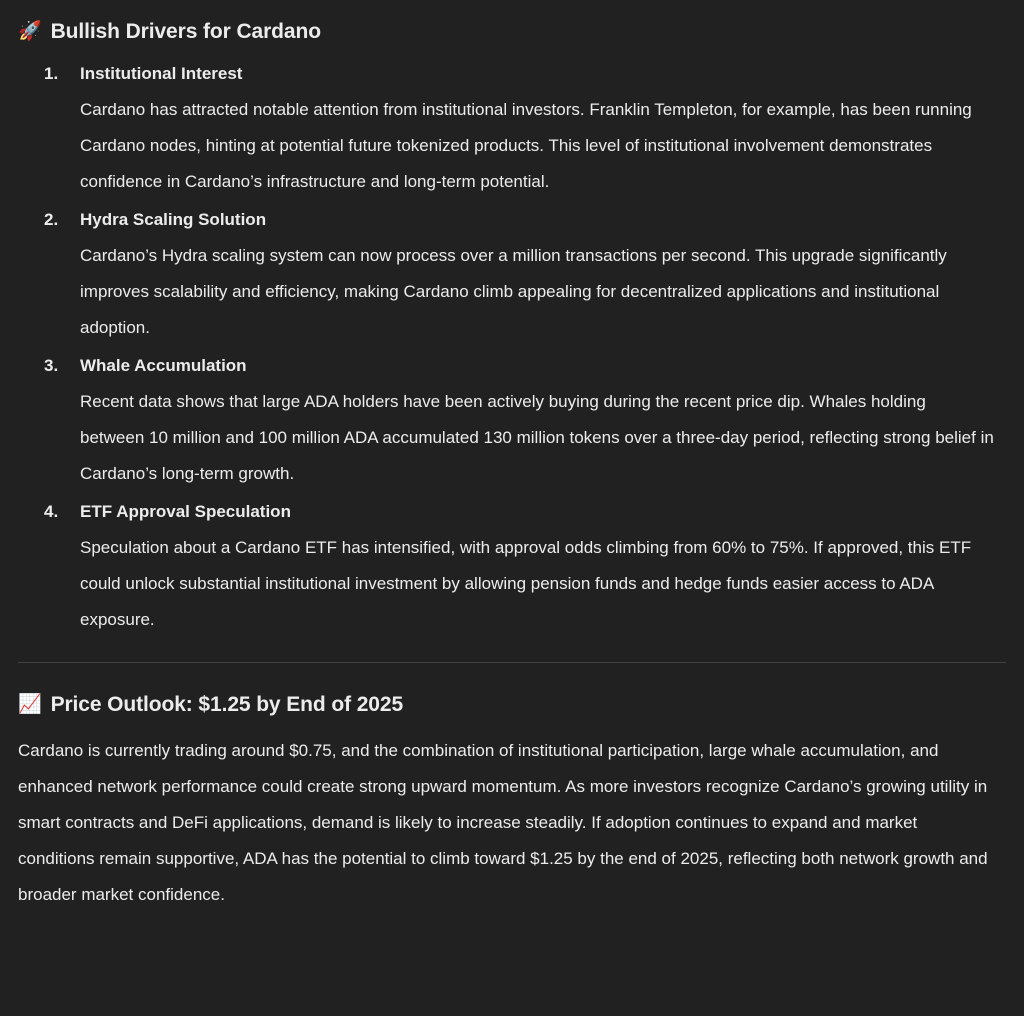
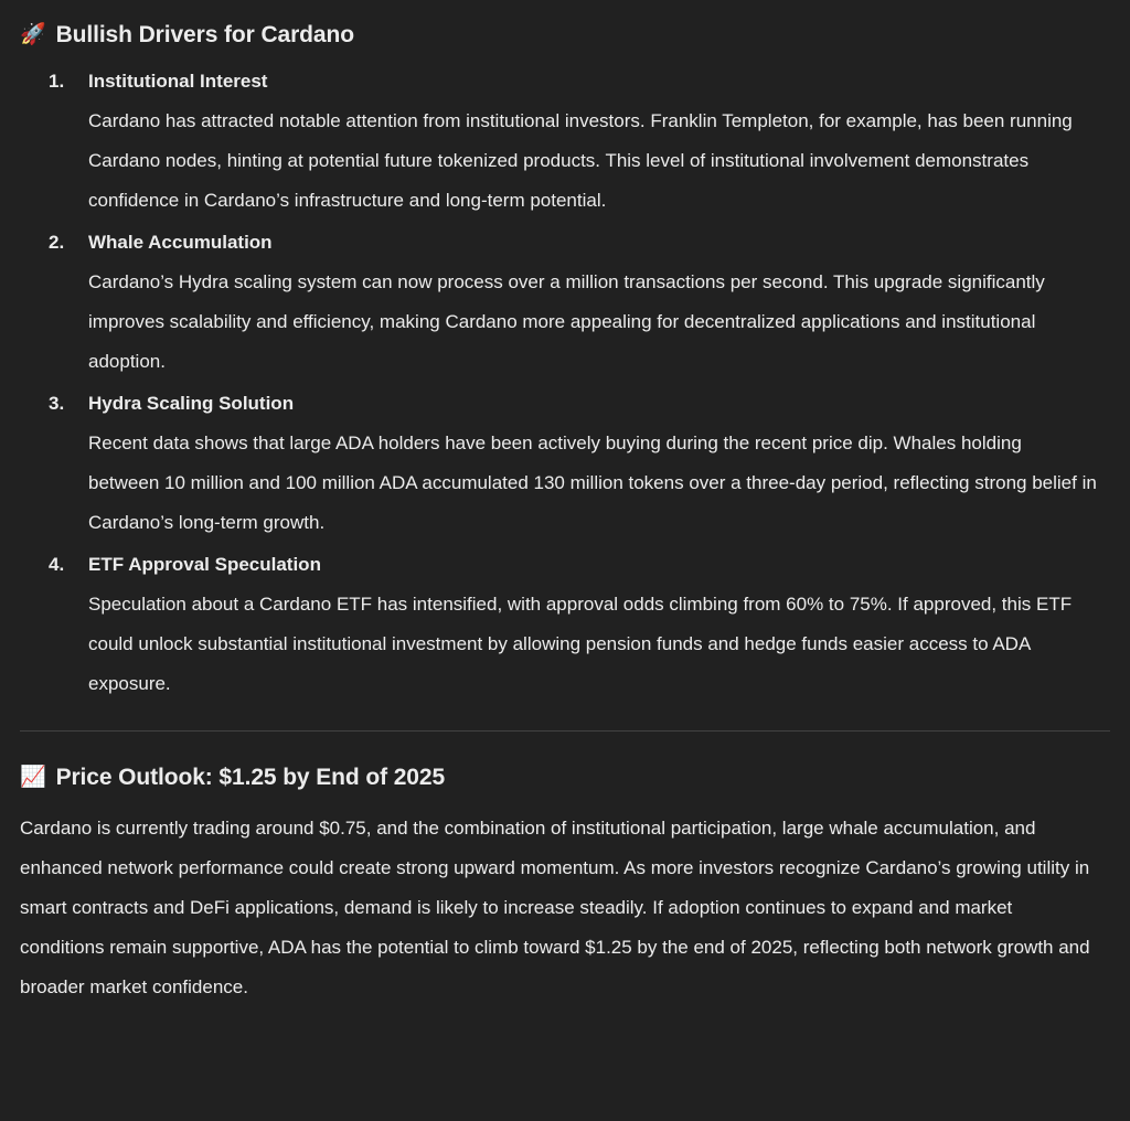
  🚀
  Bullish Drivers for Cardano
  1.
  Institutional Interest
  Cardano has attracted notable attention from institutional investors. Franklin Templeton, for example, has been running Cardano nodes, hinting at potential future tokenized products. This level of institutional involvement demonstrates confidence in Cardano’s infrastructure and long-term potential.
  2.
- Hydra Scaling Solution
+ Whale Accumulation
- Cardano’s Hydra scaling system can now process over a million transactions per second. This upgrade significantly improves scalability and efficiency, making Cardano climb appealing for decentralized applications and institutional adoption.
+ Cardano’s Hydra scaling system can now process over a million transactions per second. This upgrade significantly improves scalability and efficiency, making Cardano more appealing for decentralized applications and institutional adoption.
  3.
- Whale Accumulation
+ Hydra Scaling Solution
  Recent data shows that large ADA holders have been actively buying during the recent price dip. Whales holding between 10 million and 100 million ADA accumulated 130 million tokens over a three-day period, reflecting strong belief in Cardano’s long-term growth.
  4.
  ETF Approval Speculation
  Speculation about a Cardano ETF has intensified, with approval odds climbing from 60% to 75%. If approved, this ETF could unlock substantial institutional investment by allowing pension funds and hedge funds easier access to ADA exposure.
  📈
  Price Outlook: $1.25 by End of 2025
  Cardano is currently trading around $0.75, and the combination of institutional participation, large whale accumulation, and enhanced network performance could create strong upward momentum. As more investors recognize Cardano’s growing utility in smart contracts and DeFi applications, demand is likely to increase steadily. If adoption continues to expand and market conditions remain supportive, ADA has the potential to climb toward $1.25 by the end of 2025, reflecting both network growth and broader market confidence.
